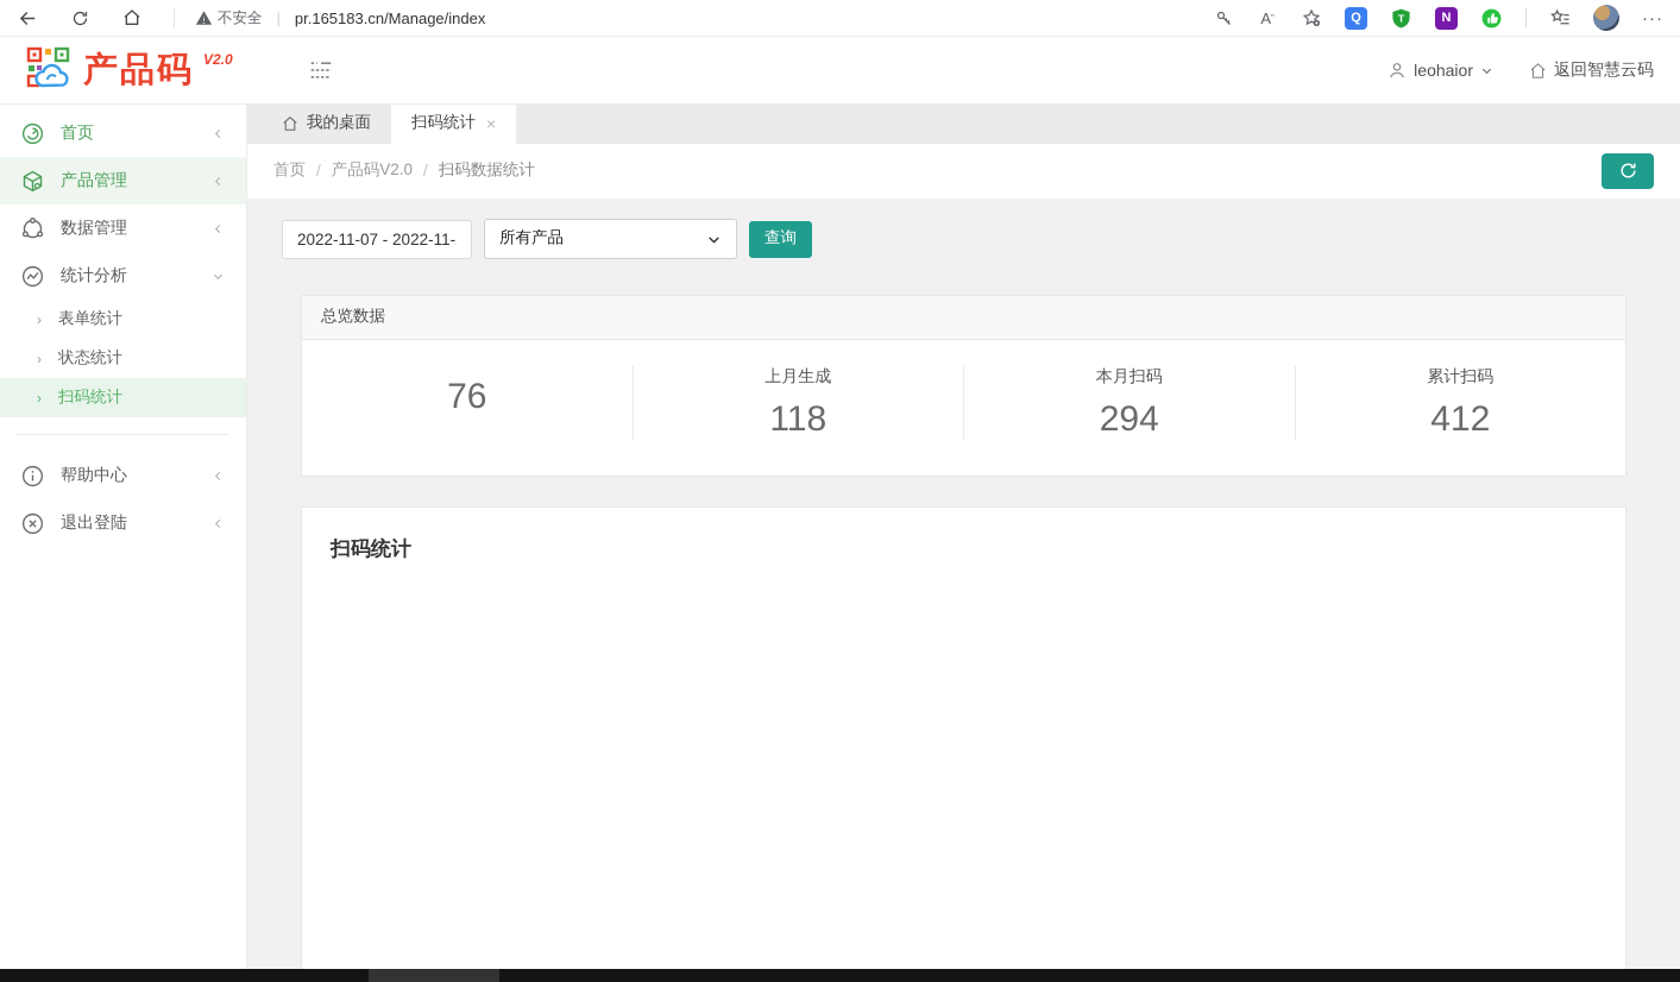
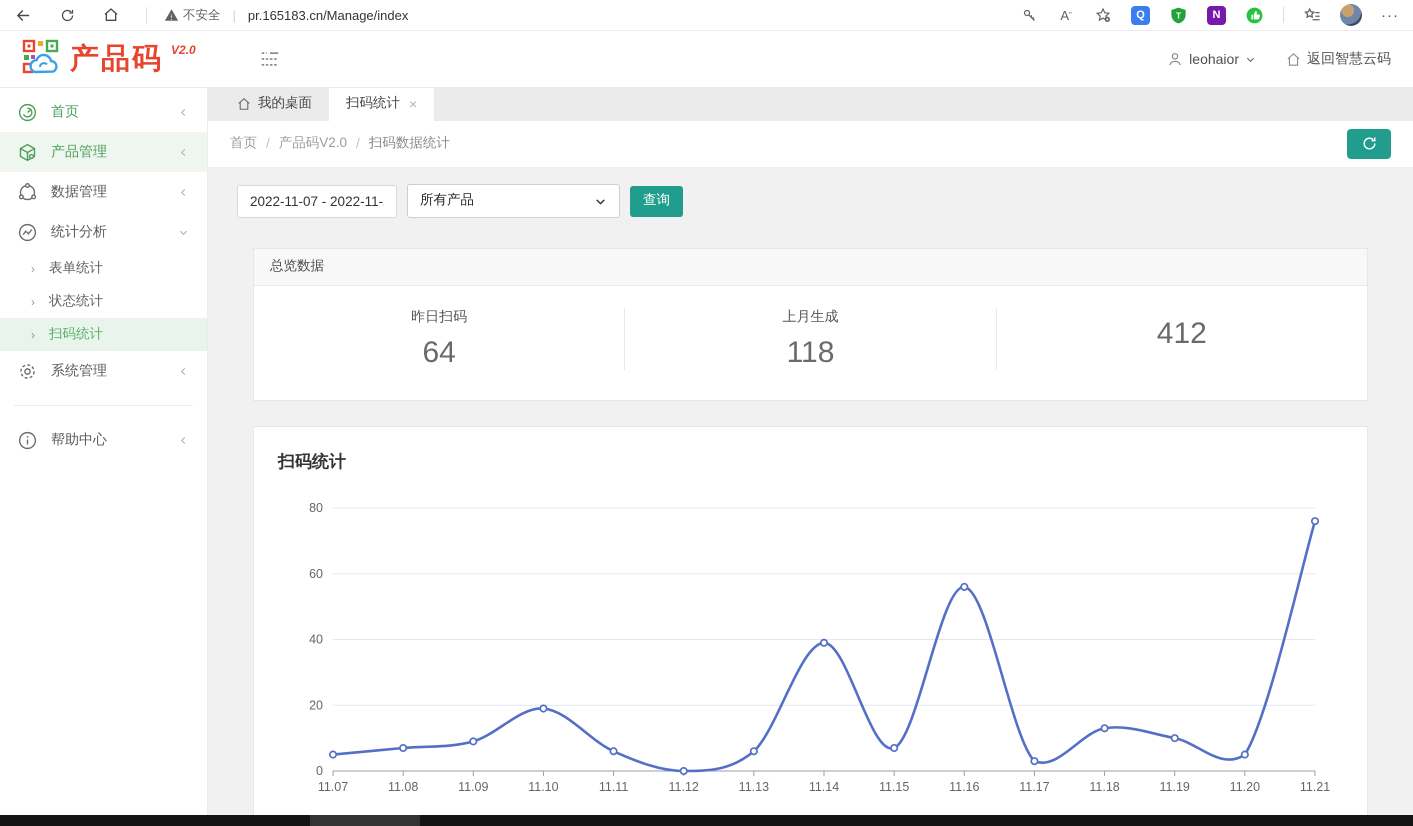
  不安全
  |
  pr.165183.cn/Manage/index
  A
  ”
  Q
  T
  N
  ···
  产品码
  V2.0
  leohaior
  返回智慧云码
  首页
  产品管理
  数据管理
  统计分析
  ›
  表单统计
  ›
  状态统计
  ›
  扫码统计
+ 系统管理
  帮助中心
- 退出登陆
  我的桌面
  扫码统计
  ×
  首页
  /
  产品码V2.0
  /
  扫码数据统计
  2022-11-07 - 2022-11-
  所有产品
  查询
  总览数据
+ 昨日扫码
- 76
+ 64
  上月生成
  118
- 本月扫码
- 294
- 累计扫码
  412
  扫码统计
+ 0
+ 20
+ 40
+ 60
+ 80
+ 11.07
+ 11.08
+ 11.09
+ 11.10
+ 11.11
+ 11.12
+ 11.13
+ 11.14
+ 11.15
+ 11.16
+ 11.17
+ 11.18
+ 11.19
+ 11.20
+ 11.21
